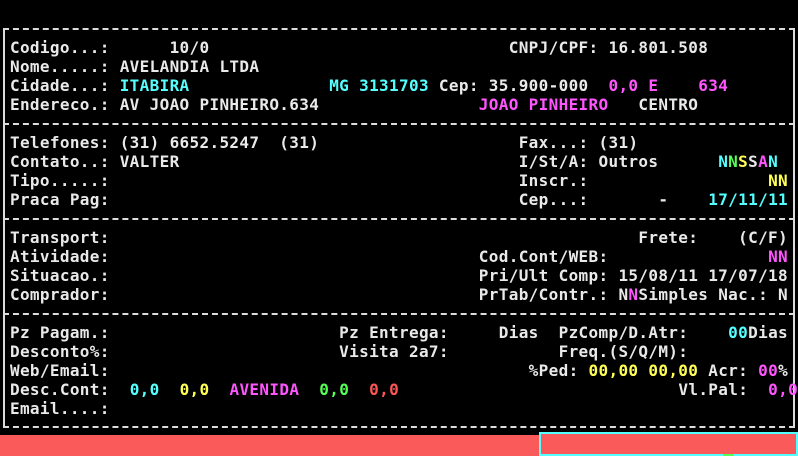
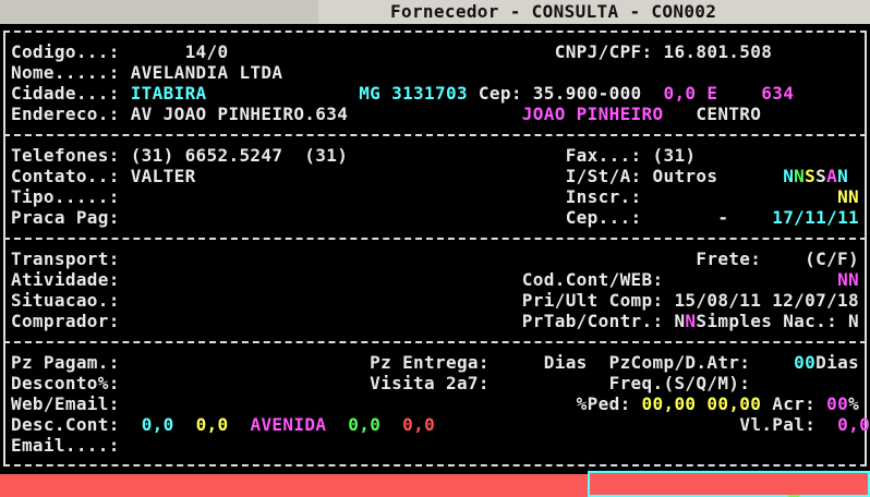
+ Fornecedor - CONSULTA - CON002
- Codigo...: 10/0 CNPJ/CPF: 16.801.508
+ Codigo...: 14/0 CNPJ/CPF: 16.801.508
  Nome.....: AVELANDIA LTDA
  Cidade...: ITABIRA MG 3131703 Cep: 35.900-000 0,0 E 634
  Endereco.: AV JOAO PINHEIRO.634 JOAO PINHEIRO CENTRO
  Telefones: (31) 6652.5247 (31) Fax...: (31)
  Contato..: VALTER I/St/A: Outros NNSSAN
  Tipo.....: Inscr.: NN
  Praca Pag: Cep...: - 17/11/11
  Transport: Frete: (C/F)
  Atividade: Cod.Cont/WEB: NN
- Situacao.: Pri/Ult Comp: 15/08/11 17/07/18
+ Situacao.: Pri/Ult Comp: 15/08/11 12/07/18
  Comprador: PrTab/Contr.: NNSimples Nac.: N
  Pz Pagam.: Pz Entrega: Dias PzComp/D.Atr: 00Dias
  Desconto%: Visita 2a7: Freq.(S/Q/M):
  Web/Email: %Ped: 00,00 00,00 Acr: 00%
  Desc.Cont: 0,0 0,0 AVENIDA 0,0 0,0 Vl.Pal: 0,0
  Email....:
